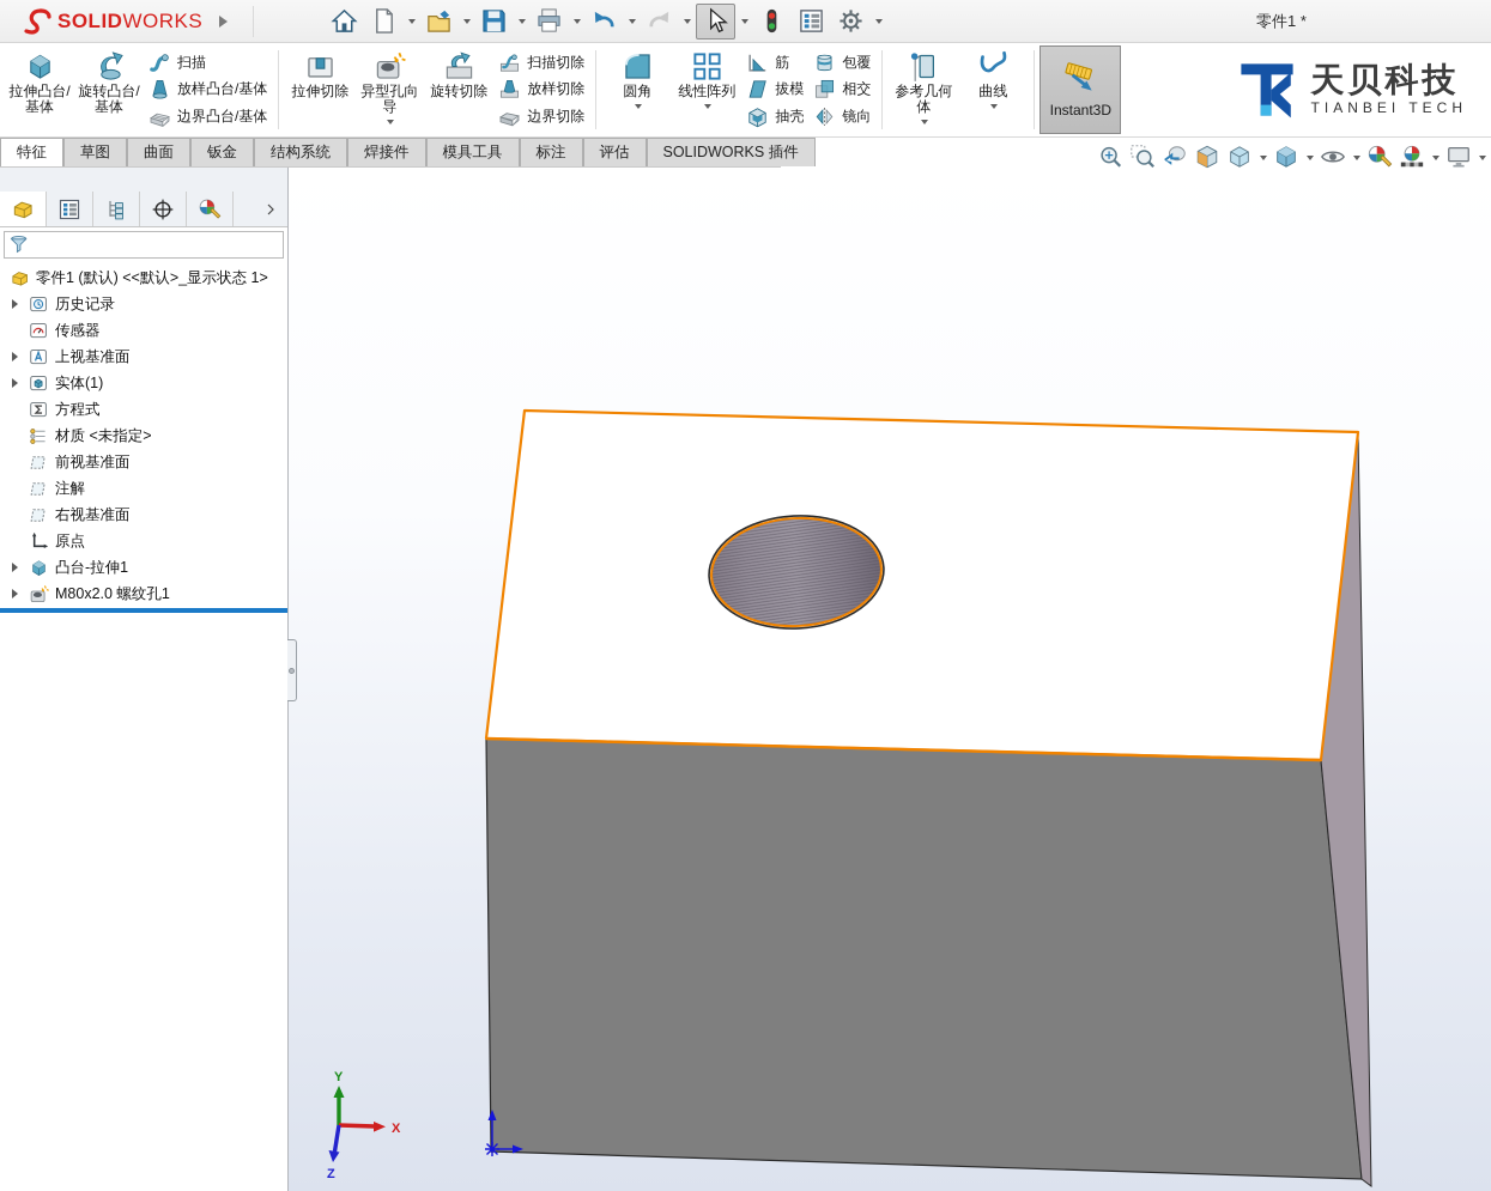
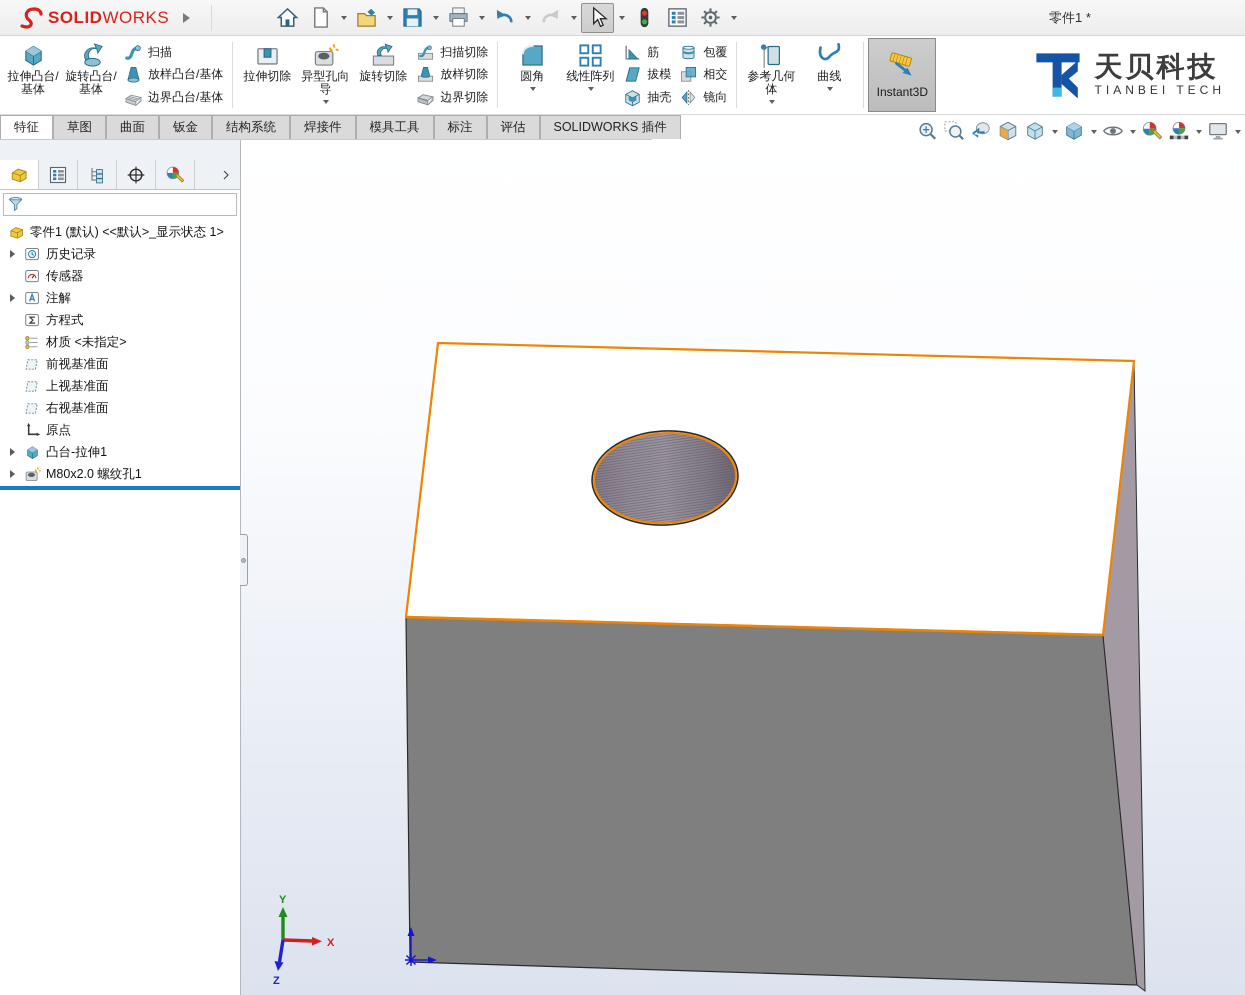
  SOLIDWORKS
  零件1 *
  拉伸凸台/基体
  旋转凸台/基体
  扫描
  放样凸台/基体
  边界凸台/基体
  拉伸切除
  异型孔向导
  旋转切除
  扫描切除
  放样切除
  边界切除
  圆角
  线性阵列
  筋
  拔模
  抽壳
  包覆
  相交
  镜向
  参考几何体
  曲线
  Instant3D
  天贝科技
  TIANBEI TECH
  Y
  X
  Z
  特征
  草图
  曲面
  钣金
  结构系统
  焊接件
  模具工具
  标注
  评估
  SOLIDWORKS 插件
  零件1 (默认) <<默认>_显示状态 1>
  历史记录
  传感器
- 上视基准面
+ 注解
- 实体(1)
  方程式
  材质 <未指定>
  前视基准面
- 注解
+ 上视基准面
  右视基准面
  原点
  凸台-拉伸1
  M80x2.0 螺纹孔1
